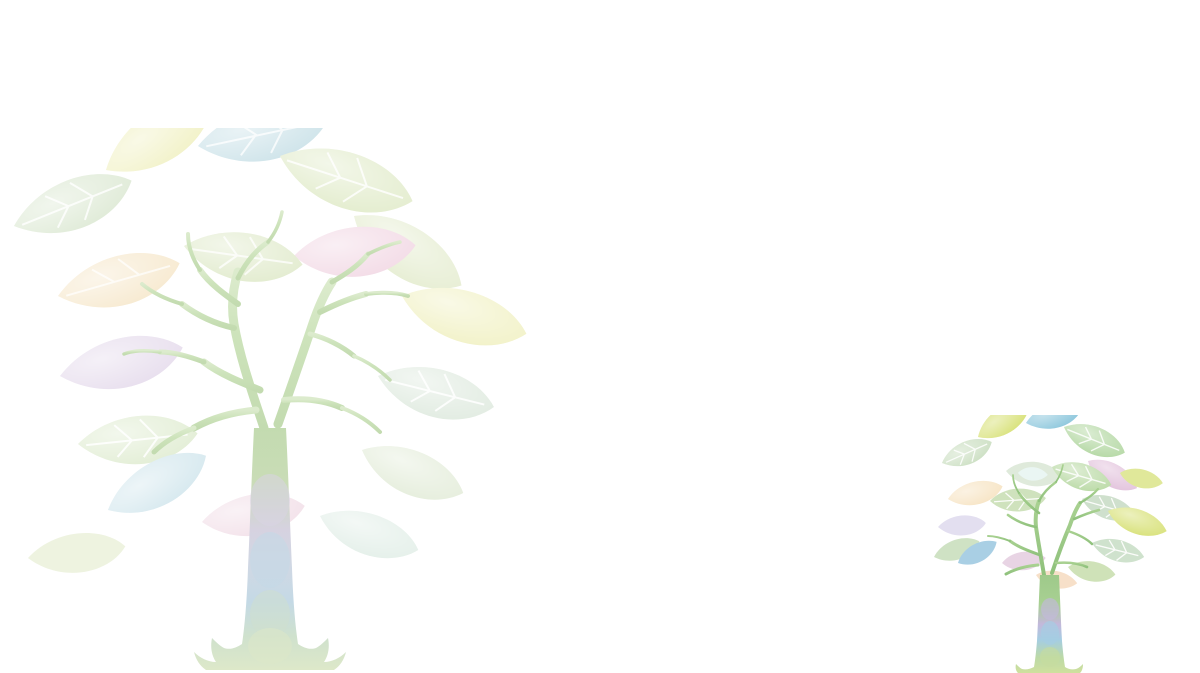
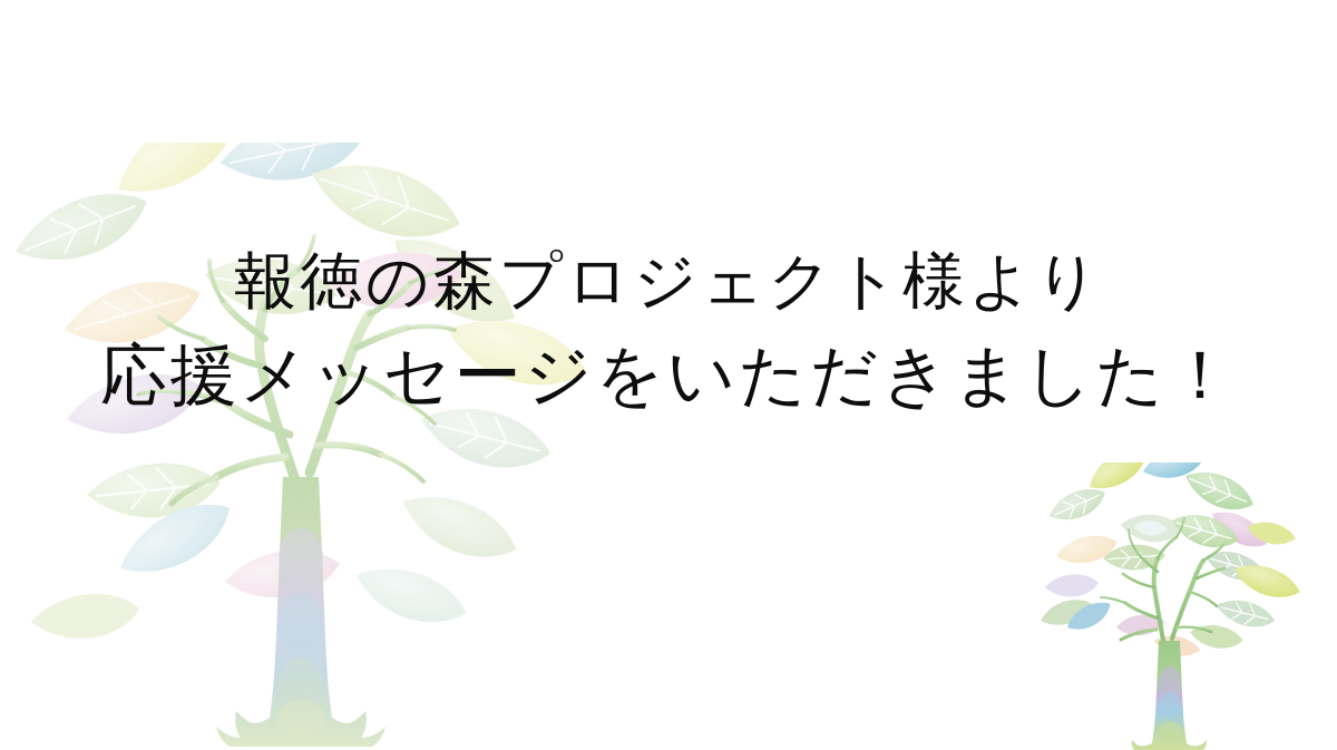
+ 報徳の森プロジェクト様より
+ 応援メッセージをいただきました！
